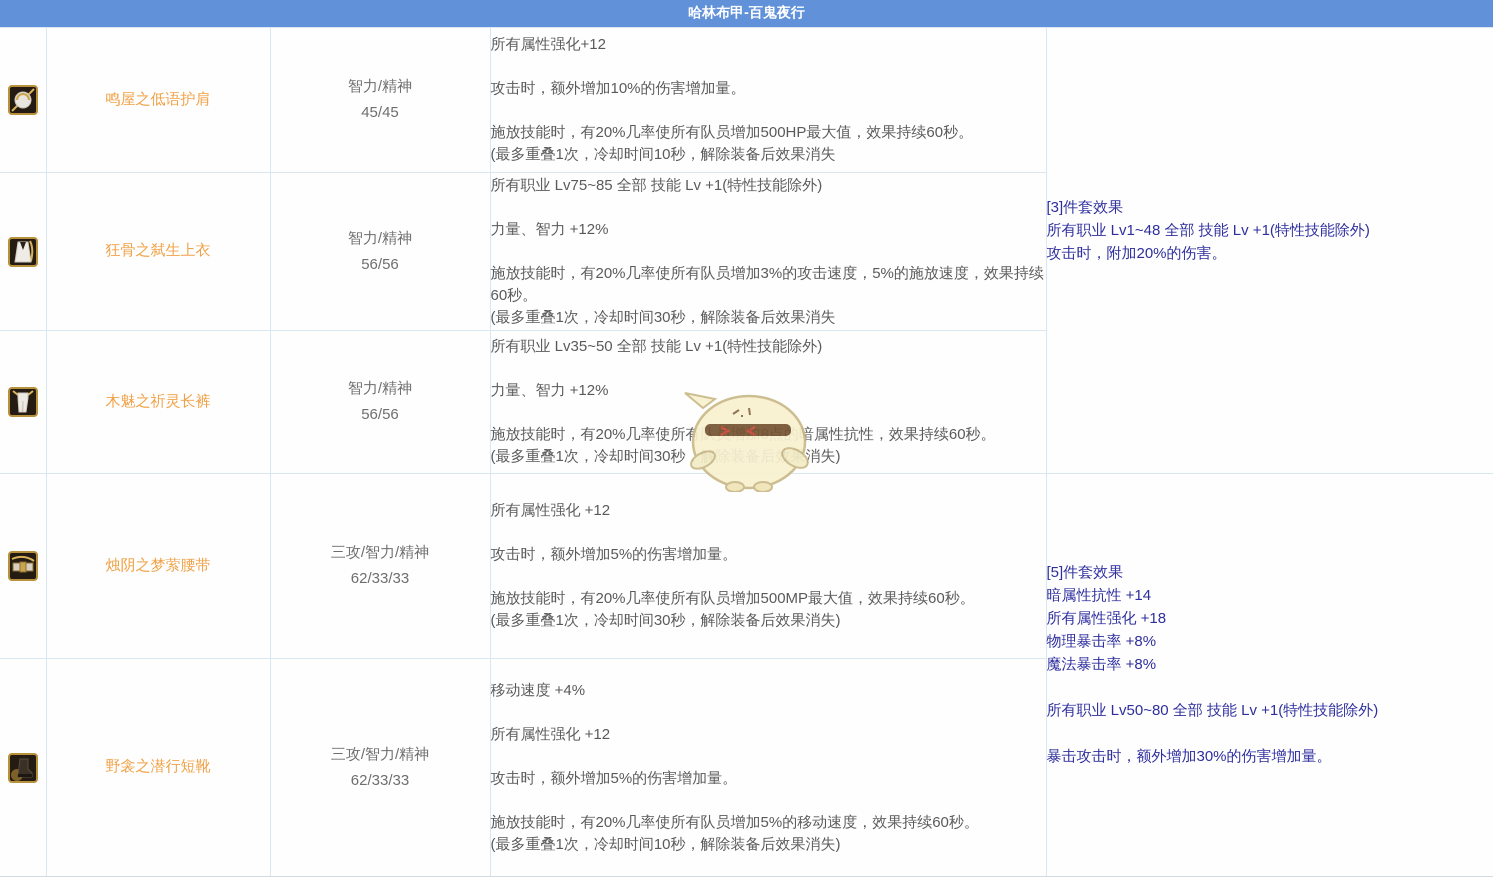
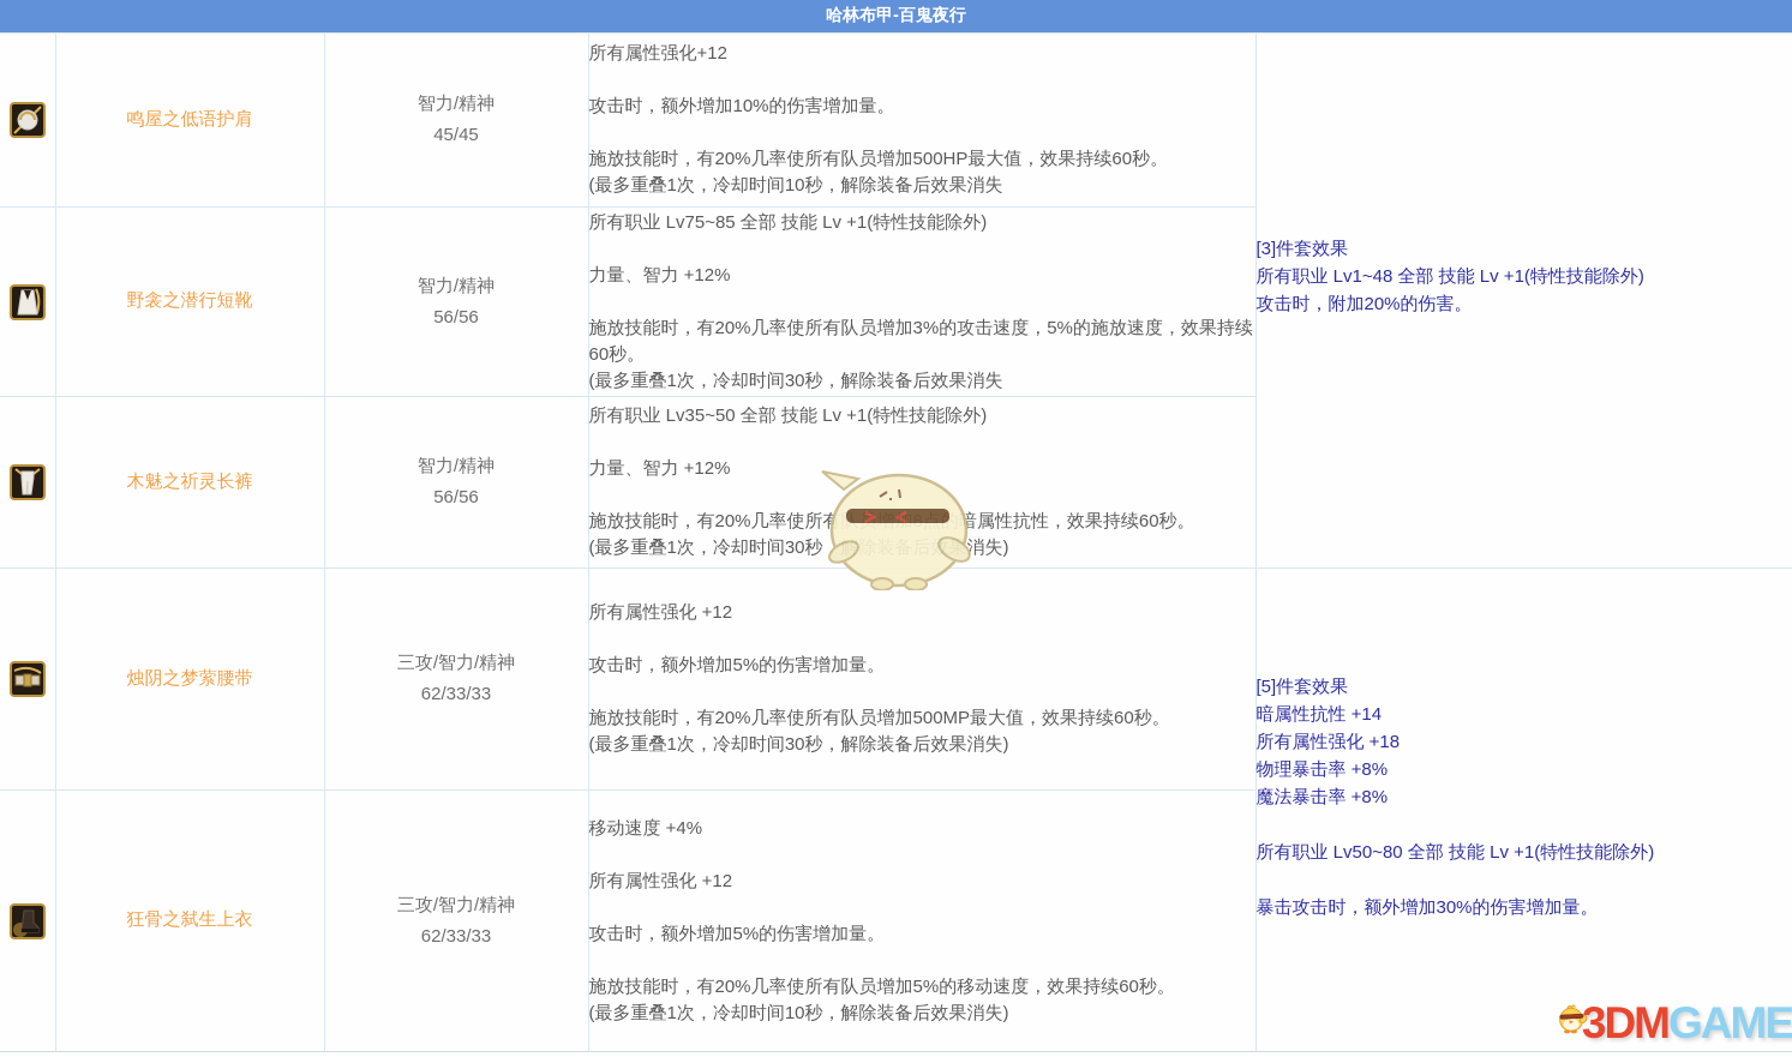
  哈林布甲-百鬼夜行
  	鸣屋之低语护肩	智力/精神 45/45	所有属性强化+12 攻击时，额外增加10%的伤害增加量。 施放技能时，有20%几率使所有队员增加500HP最大值，效果持续60秒。 (最多重叠1次，冷却时间10秒，解除装备后效果消失	[3]件套效果 所有职业 Lv1~48 全部 技能 Lv +1(特性技能除外) 攻击时，附加20%的伤害。
- 	狂骨之弑生上衣	智力/精神 56/56	所有职业 Lv75~85 全部 技能 Lv +1(特性技能除外) 力量、智力 +12% 施放技能时，有20%几率使所有队员增加3%的攻击速度，5%的施放速度，效果持续60秒。 (最多重叠1次，冷却时间30秒，解除装备后效果消失
+ 	野衾之潜行短靴	智力/精神 56/56	所有职业 Lv75~85 全部 技能 Lv +1(特性技能除外) 力量、智力 +12% 施放技能时，有20%几率使所有队员增加3%的攻击速度，5%的施放速度，效果持续60秒。 (最多重叠1次，冷却时间30秒，解除装备后效果消失
  	木魅之祈灵长裤	智力/精神 56/56	所有职业 Lv35~50 全部 技能 Lv +1(特性技能除外) 力量、智力 +12% 施放技能时，有20%几率使所暗属性抗性，效果持续60秒。 (最多重叠1次，冷却时间30秒，消失)
  	烛阴之梦萦腰带	三攻/智力/精神 62/33/33	所有属性强化 +12 攻击时，额外增加5%的伤害增加量。 施放技能时，有20%几率使所有队员增加500MP最大值，效果持续60秒。 (最多重叠1次，冷却时间30秒，解除装备后效果消失)	[5]件套效果 暗属性抗性 +14 所有属性强化 +18 物理暴击率 +8% 魔法暴击率 +8% 所有职业 Lv50~80 全部 技能 Lv +1(特性技能除外) 暴击攻击时，额外增加30%的伤害增加量。
- 	野衾之潜行短靴	三攻/智力/精神 62/33/33	移动速度 +4% 所有属性强化 +12 攻击时，额外增加5%的伤害增加量。 施放技能时，有20%几率使所有队员增加5%的移动速度，效果持续60秒。 (最多重叠1次，冷却时间10秒，解除装备后效果消失)
+ 	狂骨之弑生上衣	三攻/智力/精神 62/33/33	移动速度 +4% 所有属性强化 +12 攻击时，额外增加5%的伤害增加量。 施放技能时，有20%几率使所有队员增加5%的移动速度，效果持续60秒。 (最多重叠1次，冷却时间10秒，解除装备后效果消失)
+ 3DMGAME
